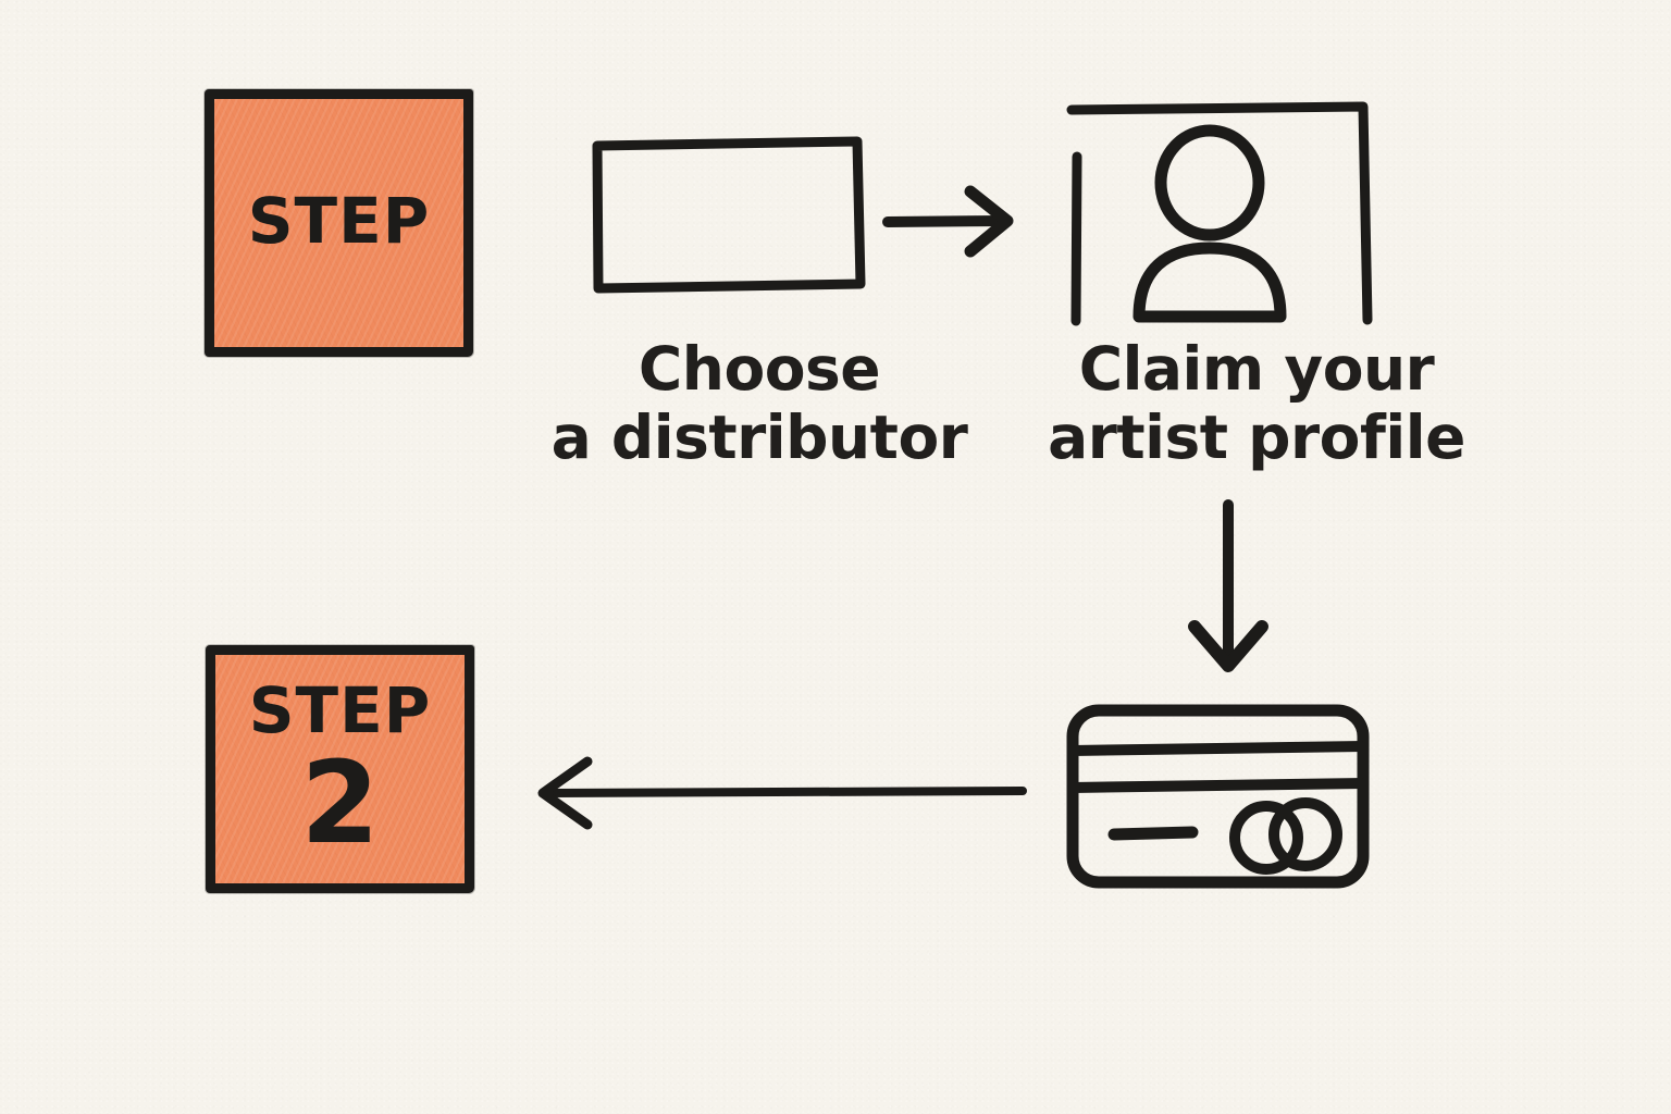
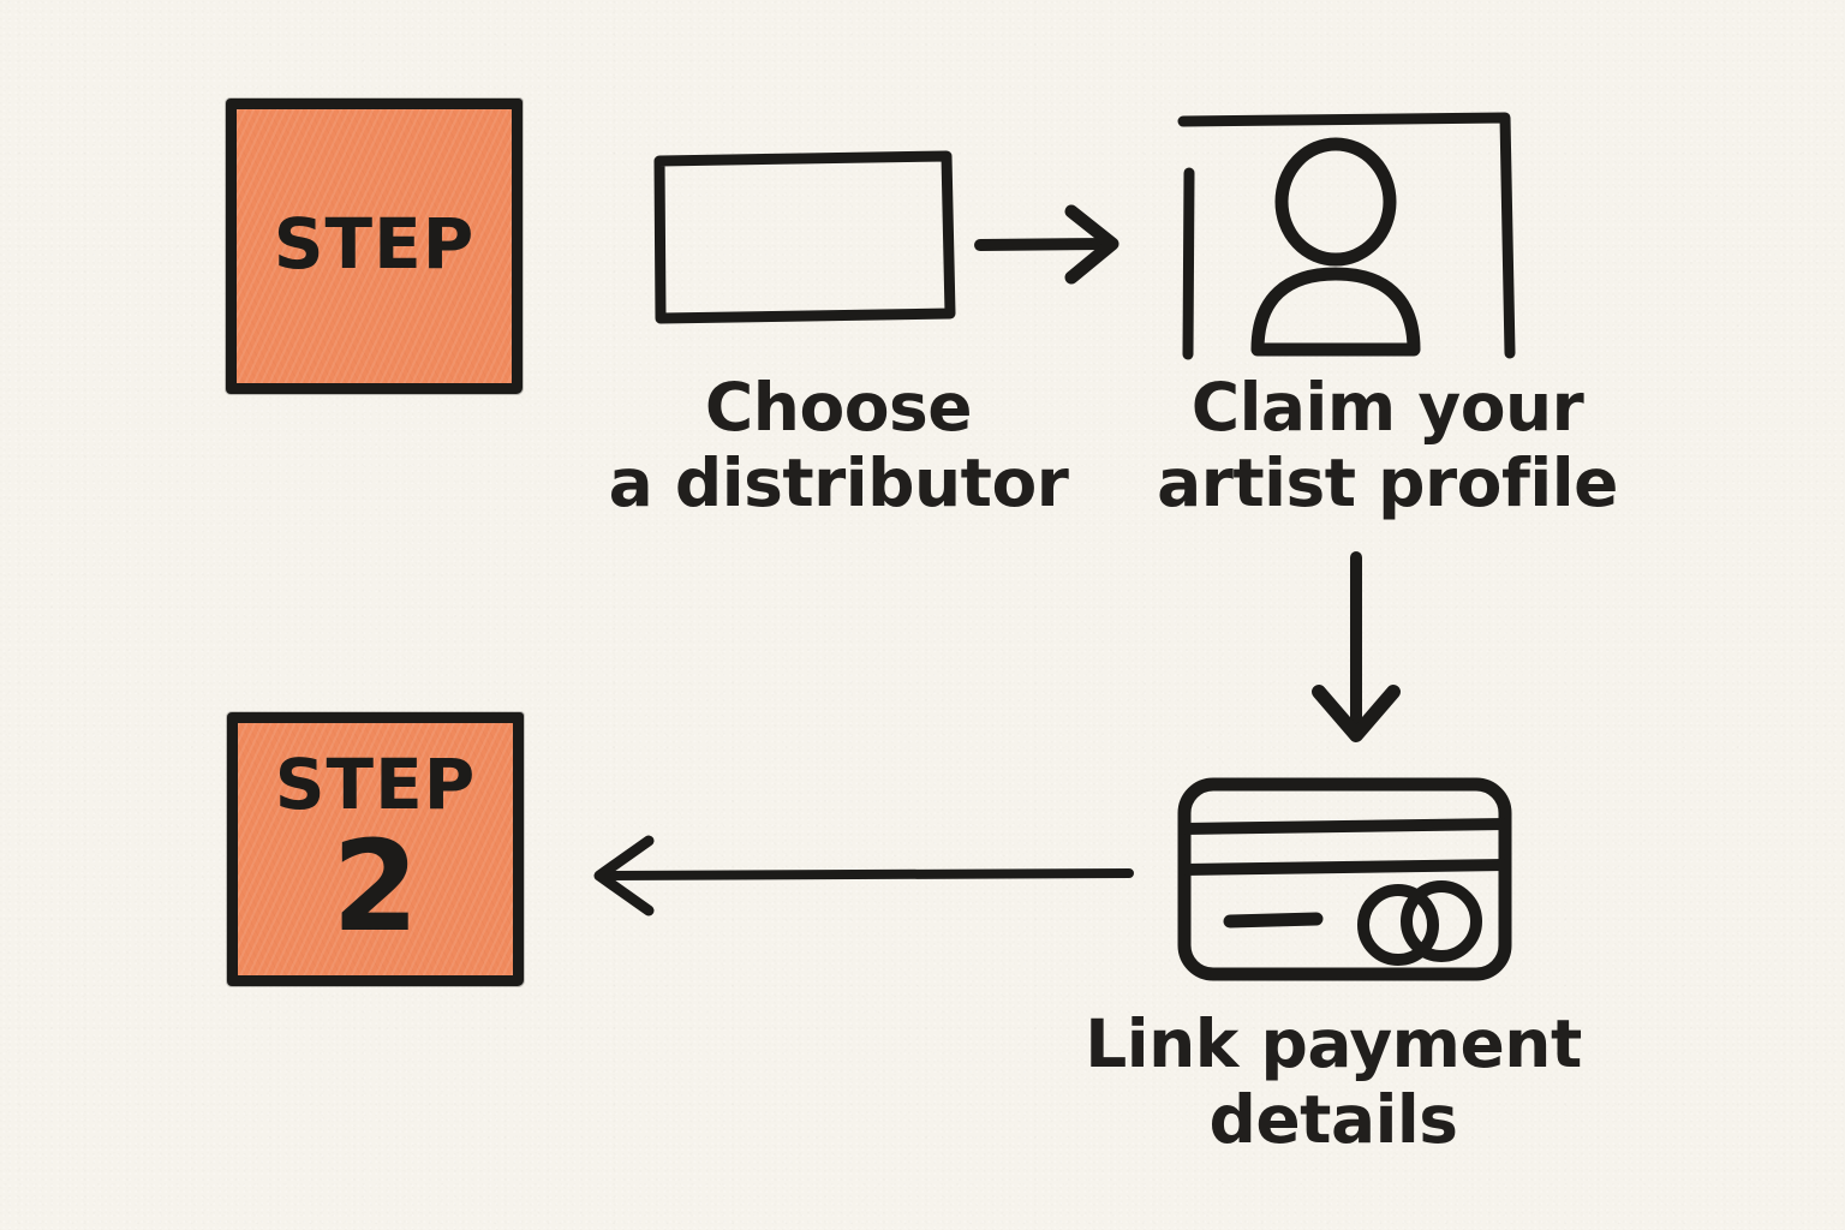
  STEP
  STEP
  2
  Choose
  a distributor
  Claim your
  artist profile
+ Link payment
+ details
